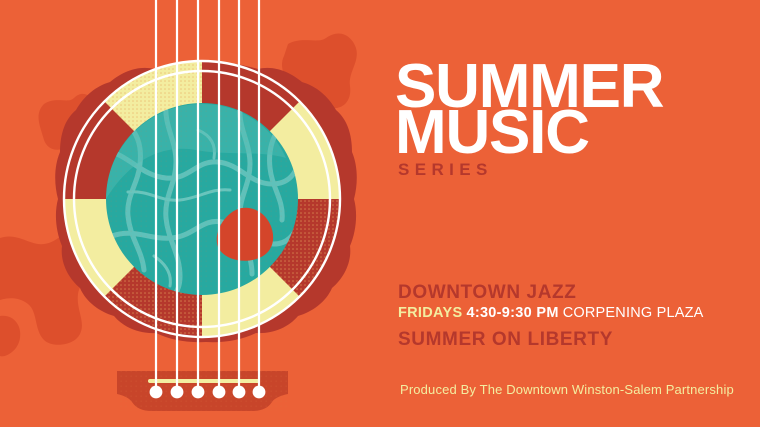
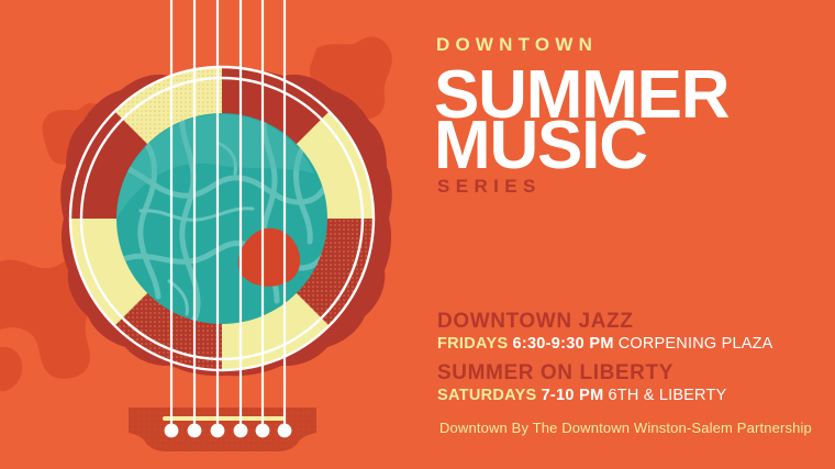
+ DOWNTOWN
  SUMMER
  MUSIC
  SERIES
  DOWNTOWN JAZZ
- FRIDAYS 4:30-9:30 PM CORPENING PLAZA
+ FRIDAYS 6:30-9:30 PM CORPENING PLAZA
  SUMMER ON LIBERTY
+ SATURDAYS 7-10 PM 6TH & LIBERTY
- Produced By The Downtown Winston-Salem Partnership
+ Downtown By The Downtown Winston-Salem Partnership
